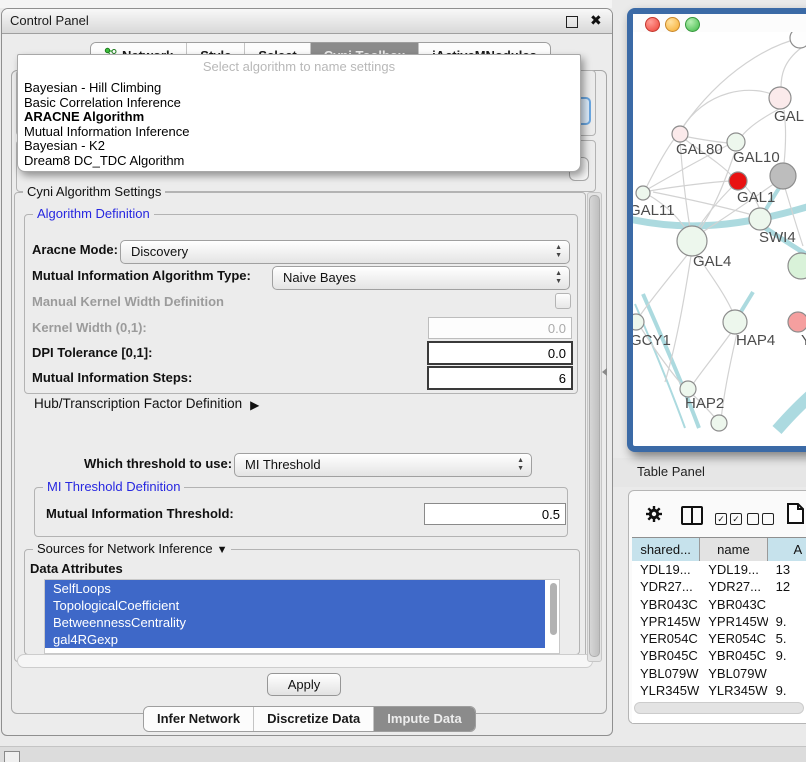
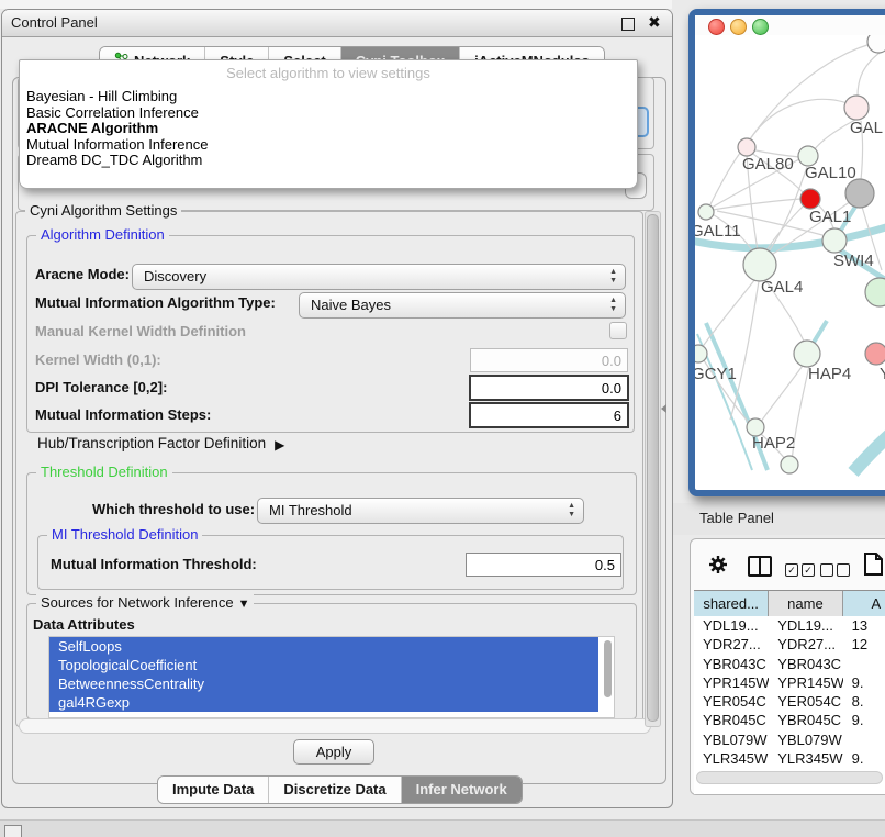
  Control Panel
  ✖
- Select algorithm to name settings
+ Select algorithm to view settings
  Bayesian - Hill Climbing
  Basic Correlation Inference
  ARACNE Algorithm
  Mutual Information Inference
- Bayesian - K2
  Dream8 DC_TDC Algorithm
  Cyni Algorithm Settings
  Algorithm Definition
  Aracne Mode:
  Discovery
  Mutual Information Algorithm Type:
  Naive Bayes
  Manual Kernel Width Definition
  Kernel Width (0,1):
  0.0
- DPI Tolerance [0,1]:
+ DPI Tolerance [0,2]:
  0.0
  Mutual Information Steps:
  6
  Hub/Transcription Factor Definition ▶
+ Threshold Definition
  Which threshold to use:
  MI Threshold
  MI Threshold Definition
  Mutual Information Threshold:
  0.5
  Sources for Network Inference ▼
  Data Attributes
  SelfLoops
  TopologicalCoefficient
  BetweennessCentrality
  gal4RGexp
  Apply
- Infer Network
+ Impute Data
  Discretize Data
- Impute Data
+ Infer Network
  GAL
  GAL80
  GAL10
  GAL1
  GAL11
  SWI4
  GAL4
  GCY1
  HAP4
  HAP2
  Table Panel
  ✓ ✓
  shared...
  name
  A
  YDL19...
  YDL19...
  13
  YDR27...
  YDR27...
  12
  YBR043C
  YBR043C
  YPR145W
  YPR145W
  9.
  YER054C
  YER054C
- 5.
+ 8.
  YBR045C
  YBR045C
  9.
  YBL079W
  YBL079W
  YLR345W
  YLR345W
  9.
